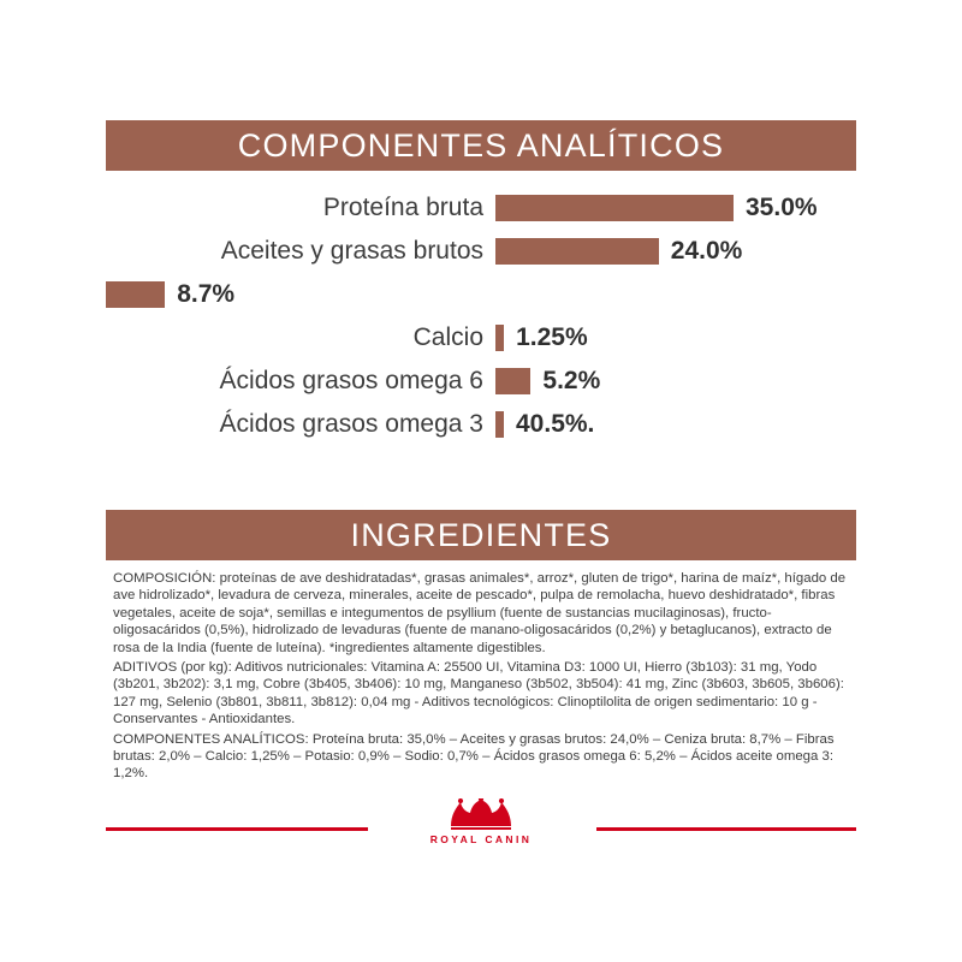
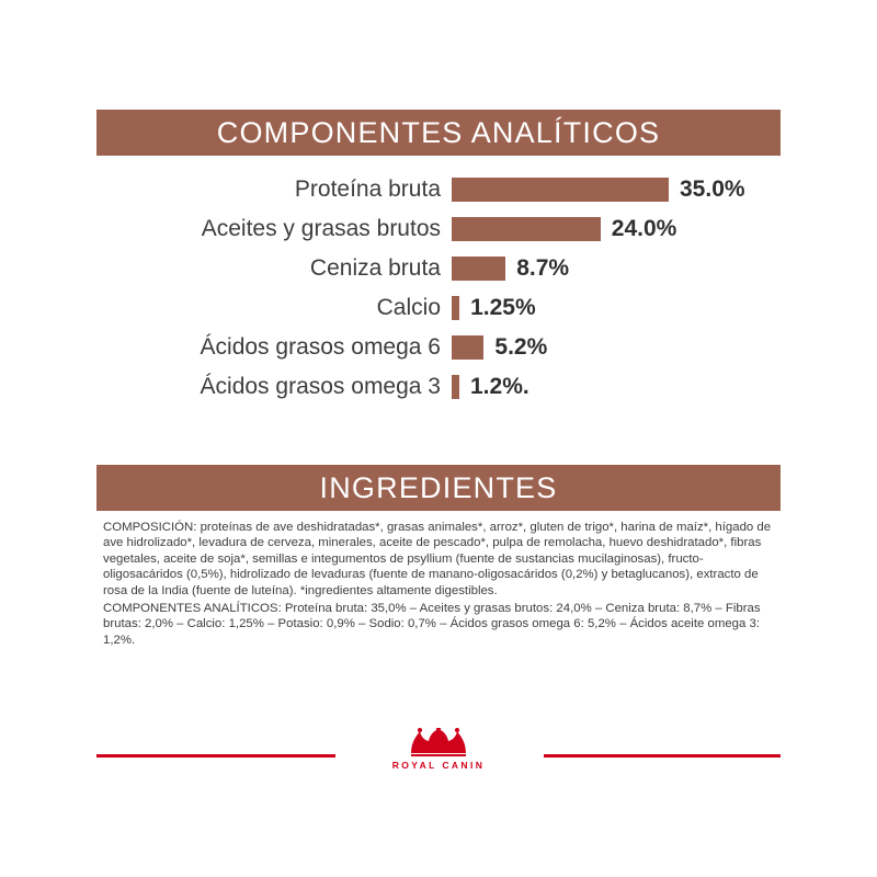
  COMPONENTES ANALÍTICOS
  Proteína bruta
  35.0%
  Aceites y grasas brutos
  24.0%
+ Ceniza bruta
  8.7%
  Calcio
  1.25%
  Ácidos grasos omega 6
  5.2%
  Ácidos grasos omega 3
- 40.5%.
+ 1.2%.
  INGREDIENTES
  COMPOSICIÓN: proteínas de ave deshidratadas*, grasas animales*, arroz*, gluten de trigo*, harina de maíz*, hígado de ave hidrolizado*, levadura de cerveza, minerales, aceite de pescado*, pulpa de remolacha, huevo deshidratado*, fibras vegetales, aceite de soja*, semillas e integumentos de psyllium (fuente de sustancias mucilaginosas), fructo-oligosacáridos (0,5%), hidrolizado de levaduras (fuente de manano-oligosacáridos (0,2%) y betaglucanos), extracto de rosa de la India (fuente de luteína). *ingredientes altamente digestibles.
- ADITIVOS (por kg): Aditivos nutricionales: Vitamina A: 25500 UI, Vitamina D3: 1000 UI, Hierro (3b103): 31 mg, Yodo (3b201, 3b202): 3,1 mg, Cobre (3b405, 3b406): 10 mg, Manganeso (3b502, 3b504): 41 mg, Zinc (3b603, 3b605, 3b606): 127 mg, Selenio (3b801, 3b811, 3b812): 0,04 mg - Aditivos tecnológicos: Clinoptilolita de origen sedimentario: 10 g - Conservantes - Antioxidantes.
  COMPONENTES ANALÍTICOS: Proteína bruta: 35,0% – Aceites y grasas brutos: 24,0% – Ceniza bruta: 8,7% – Fibras brutas: 2,0% – Calcio: 1,25% – Potasio: 0,9% – Sodio: 0,7% – Ácidos grasos omega 6: 5,2% – Ácidos aceite omega 3: 1,2%.
  ROYAL CANIN
